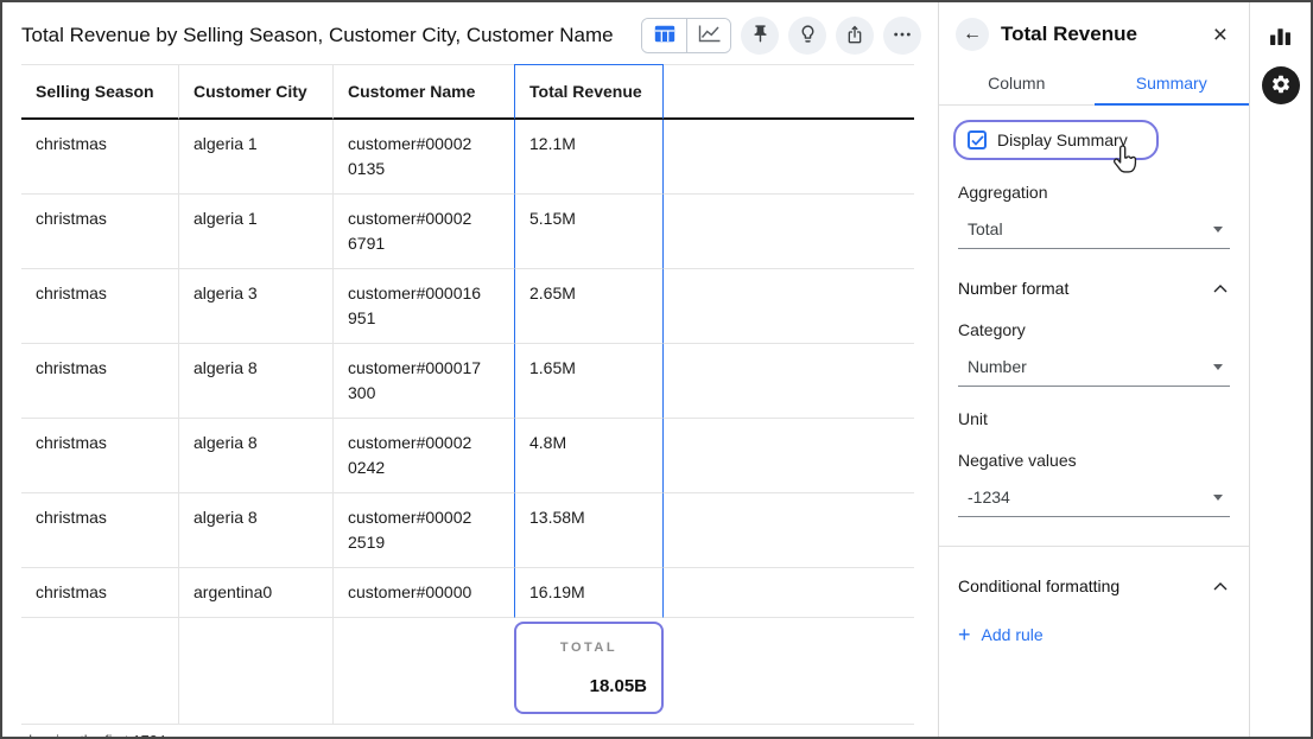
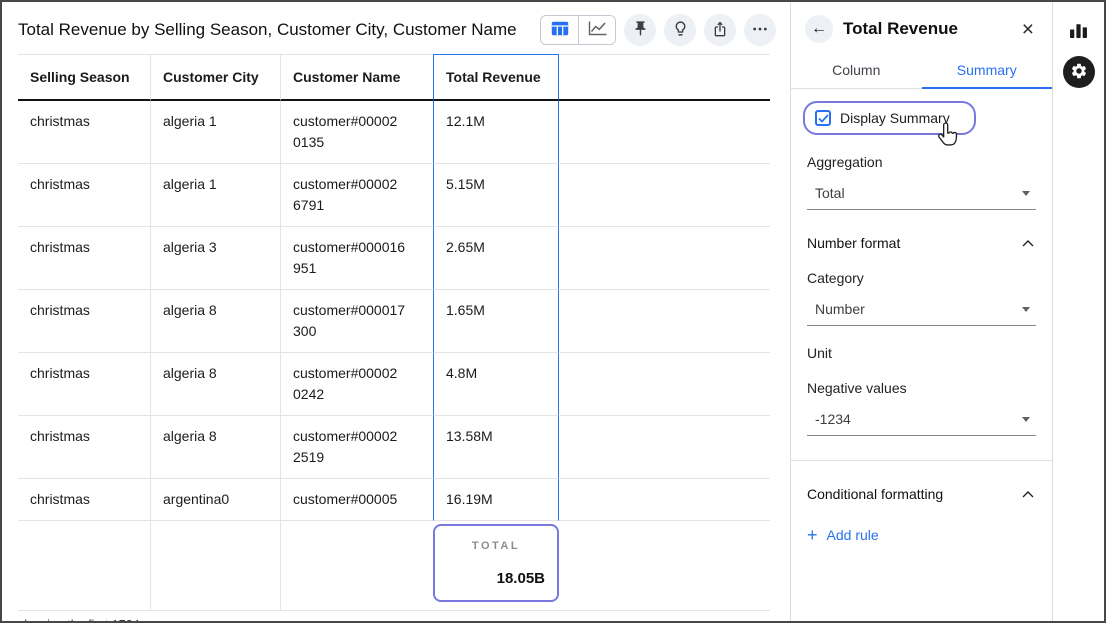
  Total Revenue by Selling Season, Customer City, Customer Name
  Selling Season	Customer City	Customer Name	Total Revenue
  christmas	algeria 1	customer#00002 0135	12.1M
  christmas	algeria 1	customer#00002 6791	5.15M
  christmas	algeria 3	customer#000016 951	2.65M
  christmas	algeria 8	customer#000017 300	1.65M
  christmas	algeria 8	customer#00002 0242	4.8M
  christmas	algeria 8	customer#00002 2519	13.58M
- christmas	argentina0	customer#00000	16.19M
+ christmas	argentina0	customer#00005	16.19M
  			TOTAL 18.05B
  ←
  Total Revenue
  ×
  Column
  Summary
  Display Summary
  Aggregation
  Total
  Number format
  Category
  Number
  Unit
  Negative values
  -1234
  Conditional formatting
  +
  Add rule
